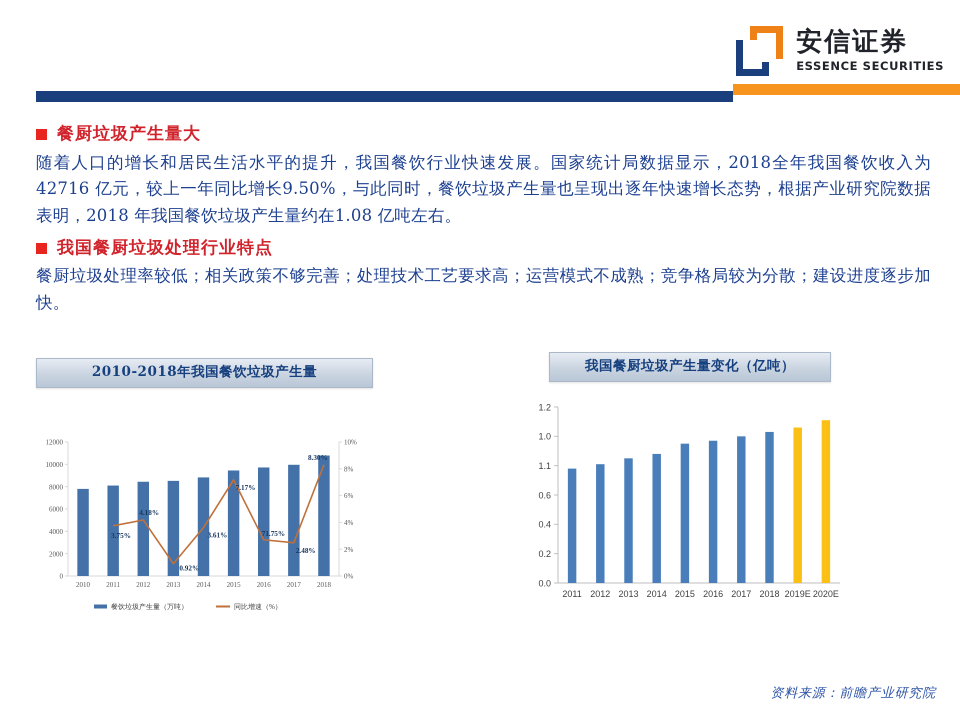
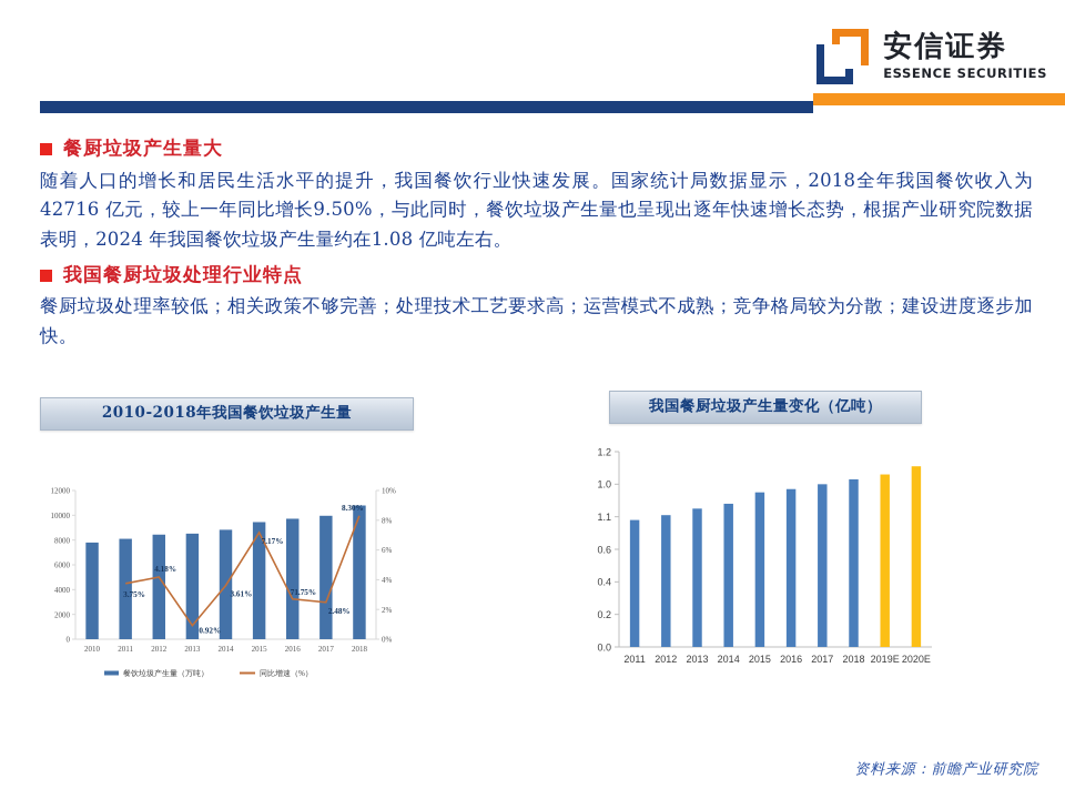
  安信证券
  ESSENCE SECURITIES
  餐厨垃圾产生量大
- 随着人口的增长和居民生活水平的提升，我国餐饮行业快速发展。国家统计局数据显示，2018全年我国餐饮收入为42716 亿元，较上一年同比增长9.50%，与此同时，餐饮垃圾产生量也呈现出逐年快速增长态势，根据产业研究院数据表明，2018 年我国餐饮垃圾产生量约在1.08 亿吨左右。
+ 随着人口的增长和居民生活水平的提升，我国餐饮行业快速发展。国家统计局数据显示，2018全年我国餐饮收入为42716 亿元，较上一年同比增长9.50%，与此同时，餐饮垃圾产生量也呈现出逐年快速增长态势，根据产业研究院数据表明，2024 年我国餐饮垃圾产生量约在1.08 亿吨左右。
  我国餐厨垃圾处理行业特点
  餐厨垃圾处理率较低；相关政策不够完善；处理技术工艺要求高；运营模式不成熟；竞争格局较为分散；建设进度逐步加快。
  2010-2018年我国餐饮垃圾产生量
  我国餐厨垃圾产生量变化（亿吨）
  0
  2000
  4000
  6000
  8000
  10000
  12000
  0%
  2%
  4%
  6%
  8%
  10%
  2010
  2011
  2012
  2013
  2014
  2015
  2016
  2017
  2018
  3.75%
  4.18%
  0.92%
  3.61%
  7.17%
  71.75%
  2.48%
  8.30%
  餐饮垃圾产生量（万吨）
  同比增速（%）
  0.0
  0.2
  0.4
  0.6
  1.1
  1.0
  1.2
  2011
  2012
  2013
  2014
  2015
  2016
  2017
  2018
  2019E
  2020E
  资料来源：前瞻产业研究院
